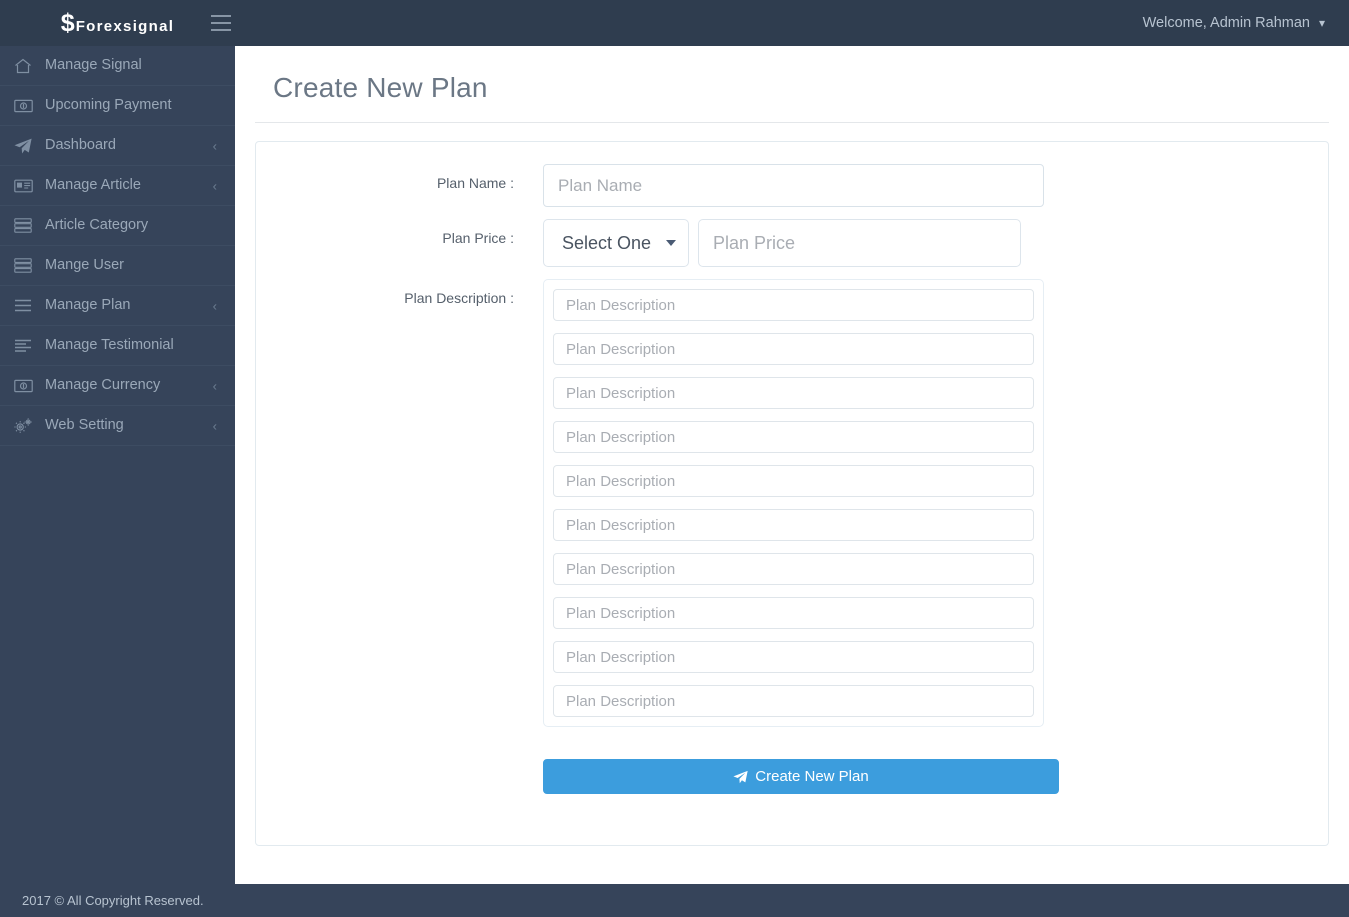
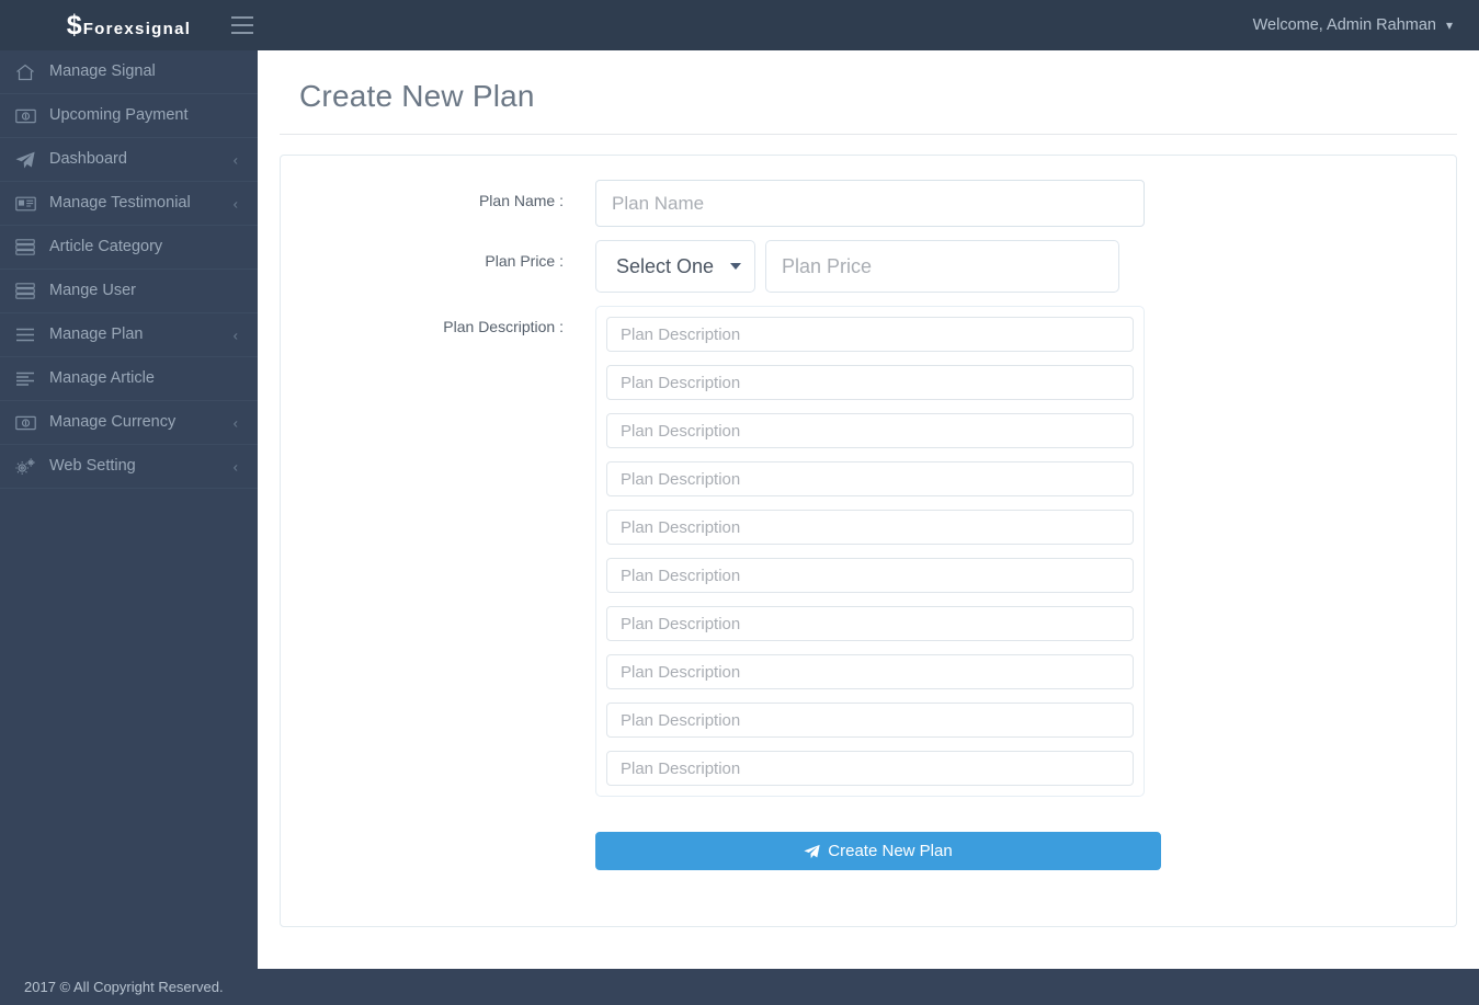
  $
  Forexsignal
  Welcome, Admin Rahman
  ▾
  Manage Signal
  Upcoming Payment
  Dashboard
  ‹
- Manage Article
+ Manage Testimonial
  ‹
  Article Category
  Mange User
  Manage Plan
  ‹
- Manage Testimonial
+ Manage Article
  Manage Currency
  ‹
  Web Setting
  ‹
  Create New Plan
  Plan Name :
  Plan Name
  Plan Price :
  Select One
  Plan Price
  Plan Description :
  Plan Description
  Plan Description
  Plan Description
  Plan Description
  Plan Description
  Plan Description
  Plan Description
  Plan Description
  Plan Description
  Plan Description
  Create New Plan
  2017 © All Copyright Reserved.
